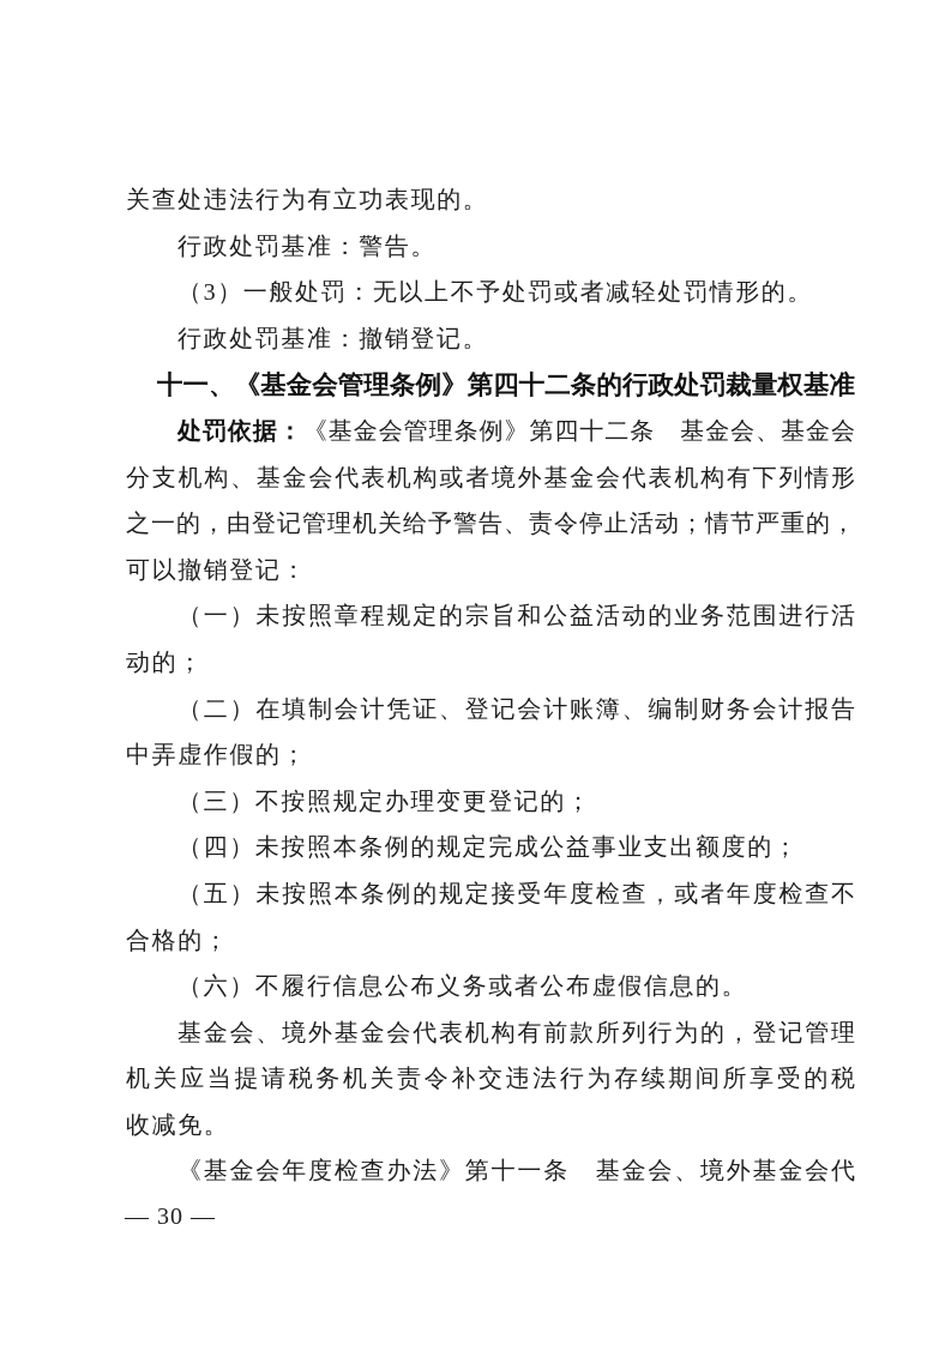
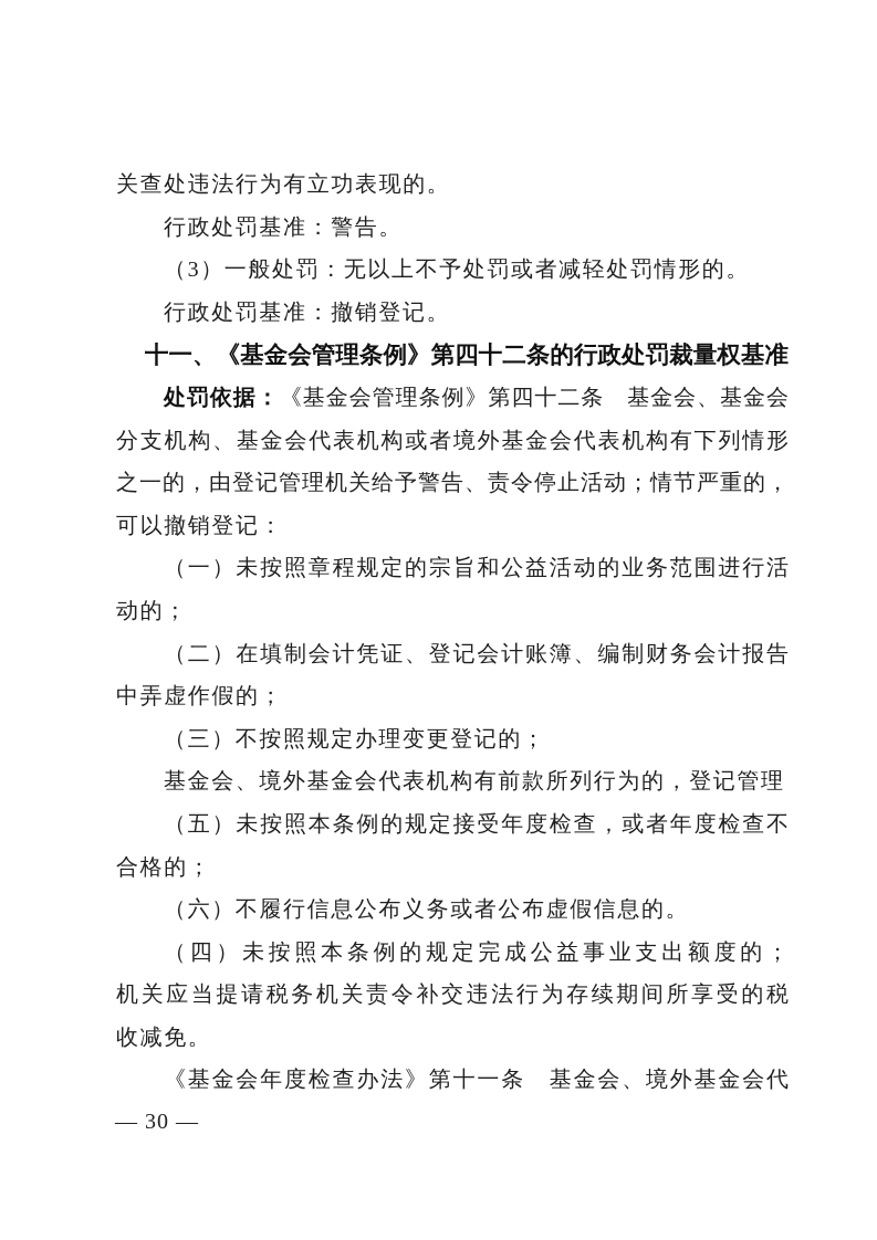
  关查处违法行为有立功表现的。
  行政处罚基准：警告。
  （3）一般处罚：无以上不予处罚或者减轻处罚情形的。
  行政处罚基准：撤销登记。
  十一、《基金会管理条例》第四十二条的行政处罚裁量权基准
  处罚依据：《基金会管理条例》第四十二条 基金会、基金会
  分支机构、基金会代表机构或者境外基金会代表机构有下列情形
  之一的，由登记管理机关给予警告、责令停止活动；情节严重的，
  可以撤销登记：
  （一）未按照章程规定的宗旨和公益活动的业务范围进行活
  动的；
  （二）在填制会计凭证、登记会计账簿、编制财务会计报告
  中弄虚作假的；
  （三）不按照规定办理变更登记的；
- （四）未按照本条例的规定完成公益事业支出额度的；
+ 基金会、境外基金会代表机构有前款所列行为的，登记管理
  （五）未按照本条例的规定接受年度检查，或者年度检查不
  合格的；
  （六）不履行信息公布义务或者公布虚假信息的。
- 基金会、境外基金会代表机构有前款所列行为的，登记管理
+ （四）未按照本条例的规定完成公益事业支出额度的；
  机关应当提请税务机关责令补交违法行为存续期间所享受的税
  收减免。
  《基金会年度检查办法》第十一条 基金会、境外基金会代
  — 30 —
